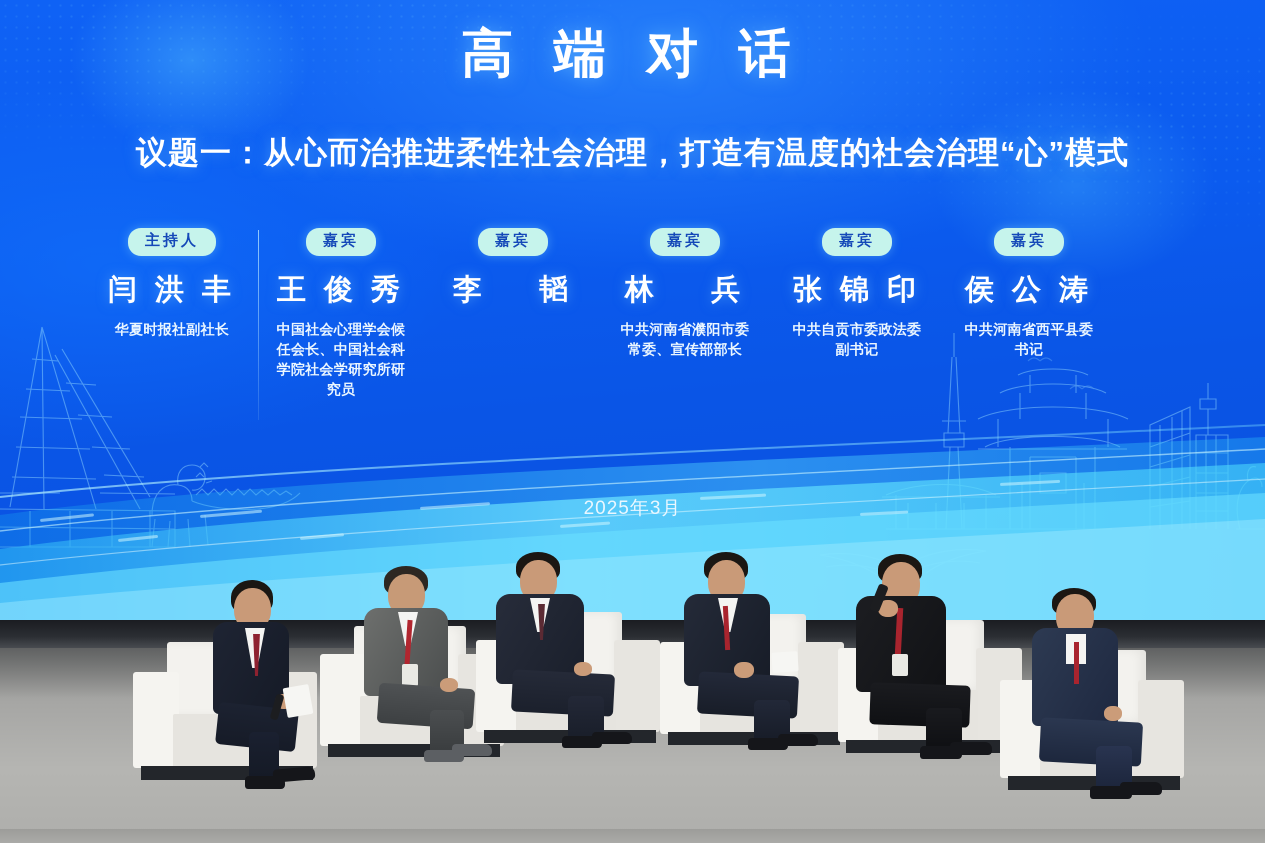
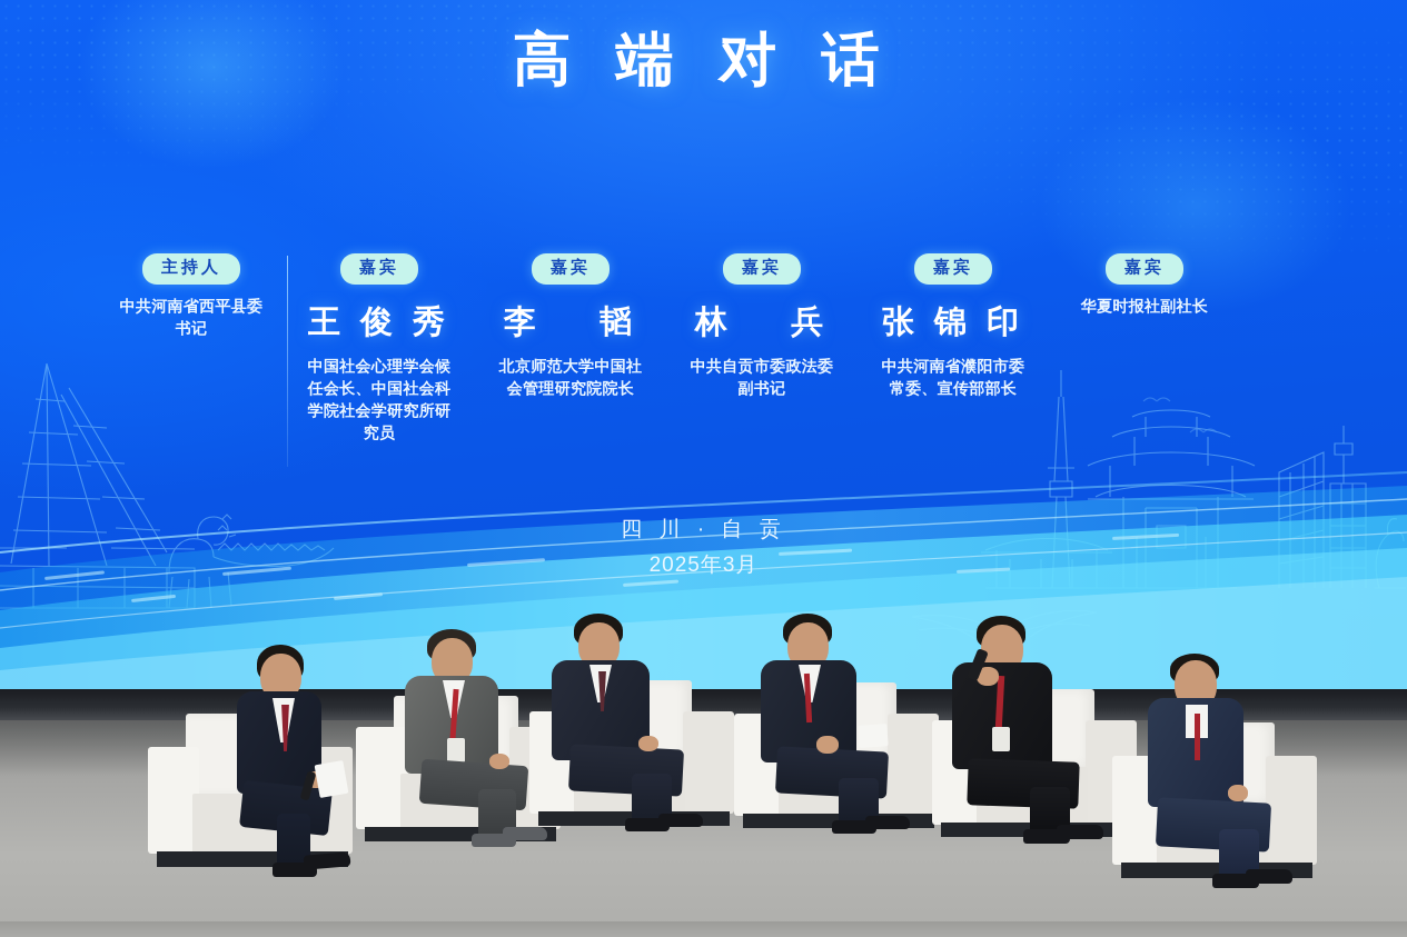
  高 端 对 话
- 议题一：从心而治推进柔性社会治理，打造有温度的社会治理“心”模式
  主持人
- 闫 洪 丰
- 华夏时报社副社长
+ 中共河南省西平县委书记
  嘉宾
  王 俊 秀
  中国社会心理学会候任会长、中国社会科学院社会学研究所研究员
  嘉宾
  李 韬
+ 北京师范大学中国社会管理研究院院长
  嘉宾
  林 兵
- 中共河南省濮阳市委常委、宣传部部长
+ 中共自贡市委政法委副书记
  嘉宾
  张 锦 印
- 中共自贡市委政法委副书记
+ 中共河南省濮阳市委常委、宣传部部长
  嘉宾
- 侯 公 涛
- 中共河南省西平县委书记
+ 华夏时报社副社长
+ 四 川 · 自 贡
  2025年3月
